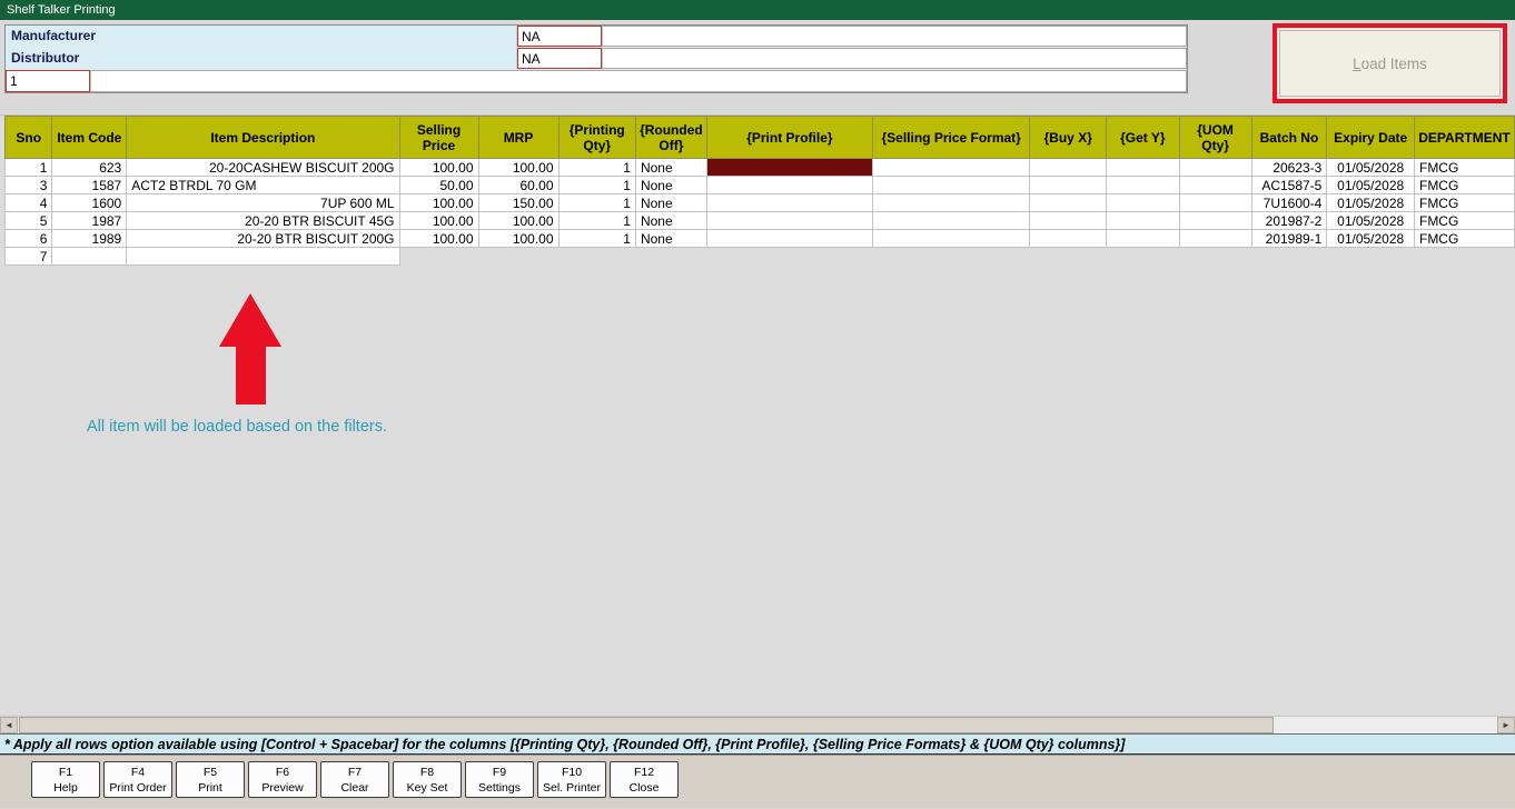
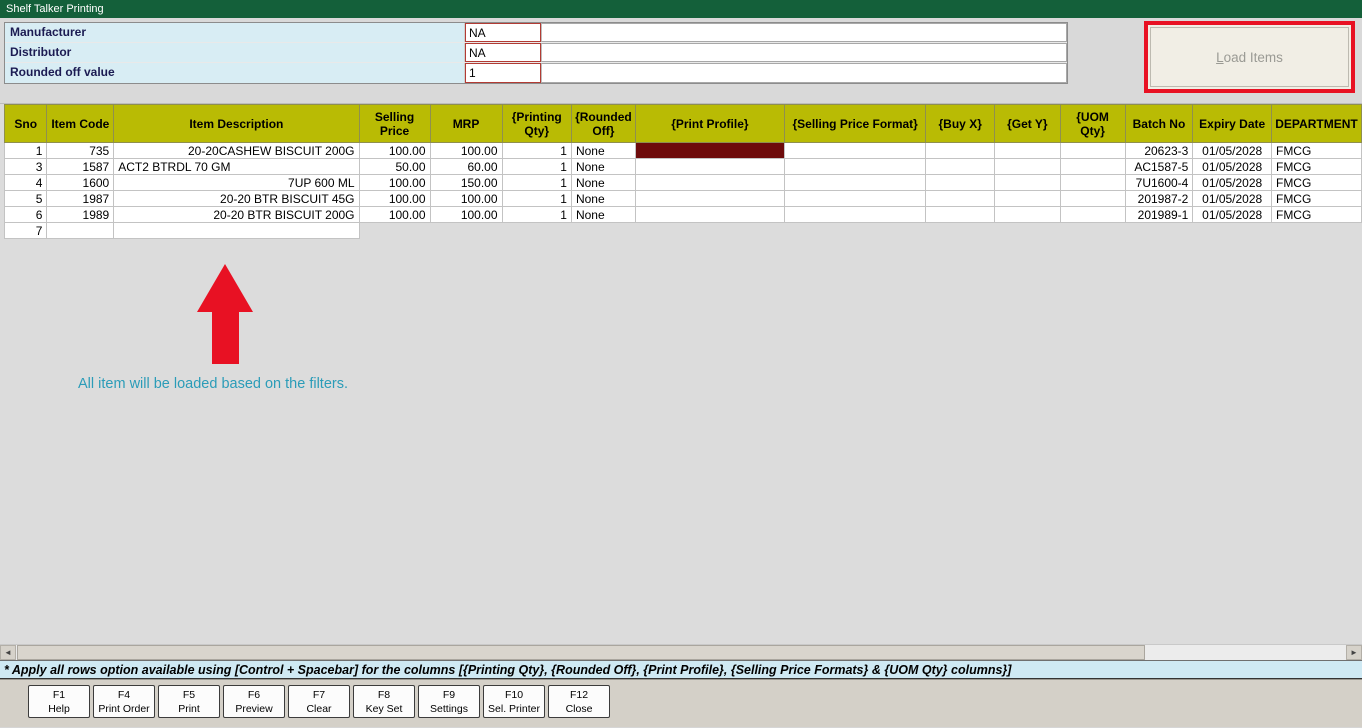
  Shelf Talker Printing
  Manufacturer
  NA
  Distributor
  NA
+ Rounded off value
  1
  Load Items
  Sno	Item Code	Item Description	Selling Price	MRP	{Printing Qty}	{Rounded Off}	{Print Profile}	{Selling Price Format}	{Buy X}	{Get Y}	{UOM Qty}	Batch No	Expiry Date	DEPARTMENT
- 1	623	20-20CASHEW BISCUIT 200G	100.00	100.00	1	None						20623-3	01/05/2028	FMCG
+ 1	735	20-20CASHEW BISCUIT 200G	100.00	100.00	1	None						20623-3	01/05/2028	FMCG
  3	1587	ACT2 BTRDL 70 GM	50.00	60.00	1	None						AC1587-5	01/05/2028	FMCG
  4	1600	7UP 600 ML	100.00	150.00	1	None						7U1600-4	01/05/2028	FMCG
  5	1987	20-20 BTR BISCUIT 45G	100.00	100.00	1	None						201987-2	01/05/2028	FMCG
  6	1989	20-20 BTR BISCUIT 200G	100.00	100.00	1	None						201989-1	01/05/2028	FMCG
  7
  All item will be loaded based on the filters.
  ◄
  ►
  * Apply all rows option available using [Control + Spacebar] for the columns [{Printing Qty}, {Rounded Off}, {Print Profile}, {Selling Price Formats} & {UOM Qty} columns}]
  F1
  Help
  F4
  Print Order
  F5
  Print
  F6
  Preview
  F7
  Clear
  F8
  Key Set
  F9
  Settings
  F10
  Sel. Printer
  F12
  Close
